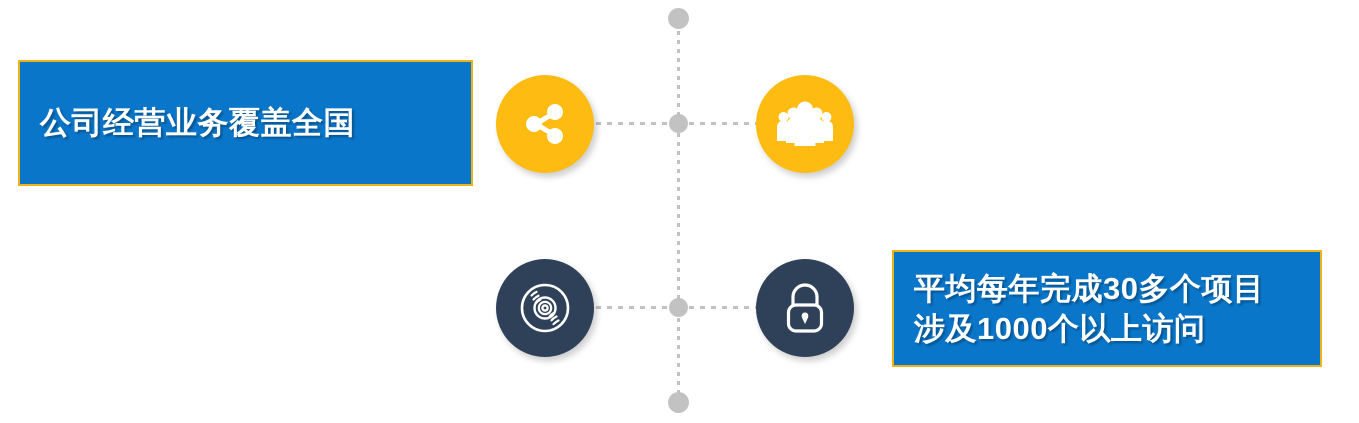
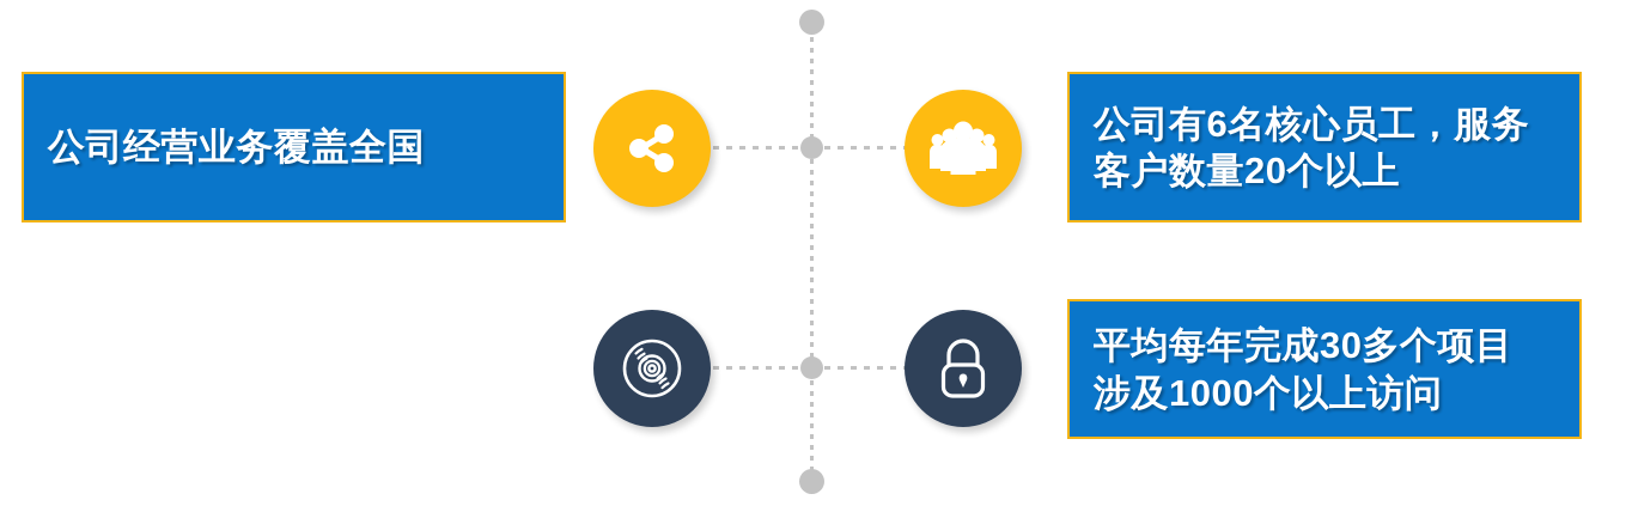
  公司经营业务覆盖全国
+ 公司有6名核心员工，服务
+ 客户数量20个以上
  平均每年完成30多个项目
  涉及1000个以上访问
